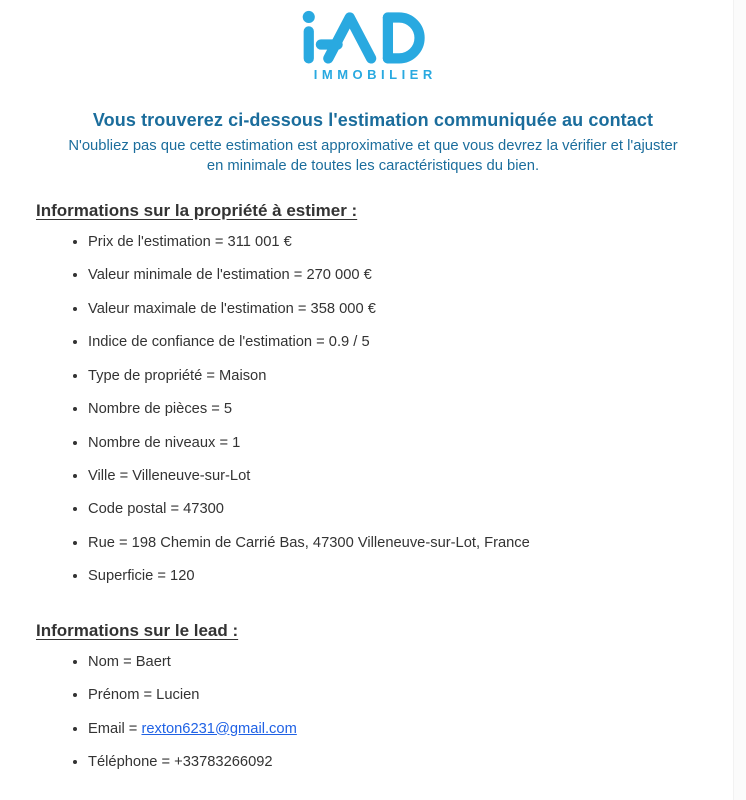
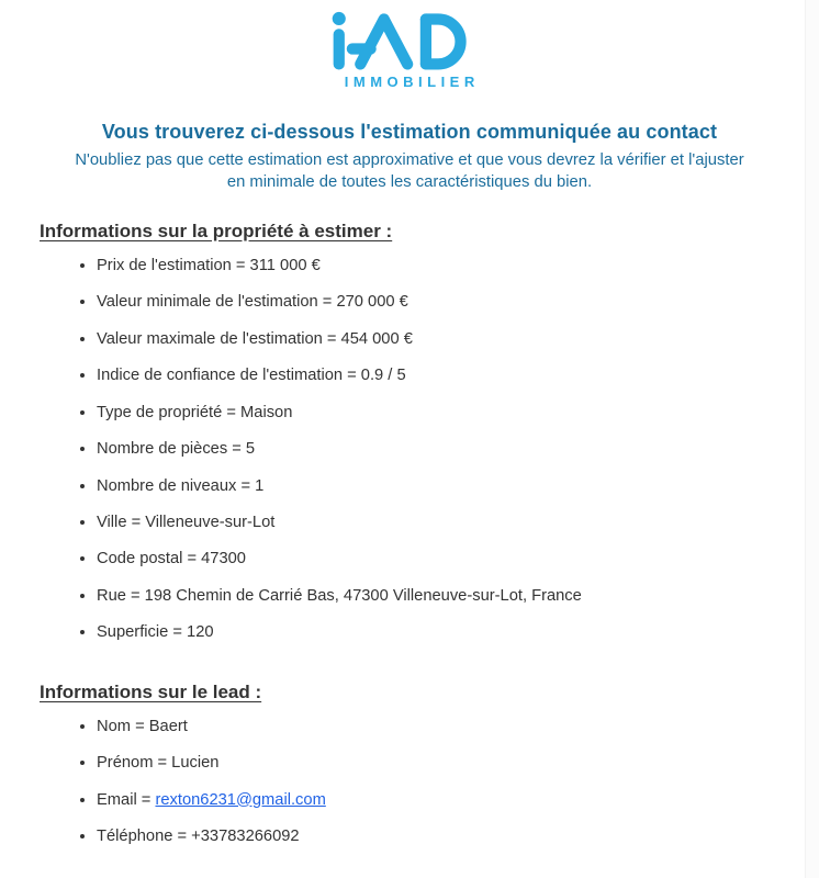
  IMMOBILIER
  Vous trouverez ci-dessous l'estimation communiquée au contact
  N'oubliez pas que cette estimation est approximative et que vous devrez la vérifier et l'ajuster en minimale de toutes les caractéristiques du bien.
  Informations sur la propriété à estimer :
- Prix de l'estimation = 311 001 €
+ Prix de l'estimation = 311 000 €
  Valeur minimale de l'estimation = 270 000 €
- Valeur maximale de l'estimation = 358 000 €
+ Valeur maximale de l'estimation = 454 000 €
  Indice de confiance de l'estimation = 0.9 / 5
  Type de propriété = Maison
  Nombre de pièces = 5
  Nombre de niveaux = 1
  Ville = Villeneuve-sur-Lot
  Code postal = 47300
  Rue = 198 Chemin de Carrié Bas, 47300 Villeneuve-sur-Lot, France
  Superficie = 120
  Informations sur le lead :
  Nom = Baert
  Prénom = Lucien
  Email = rexton6231@gmail.com
  Téléphone = +33783266092
